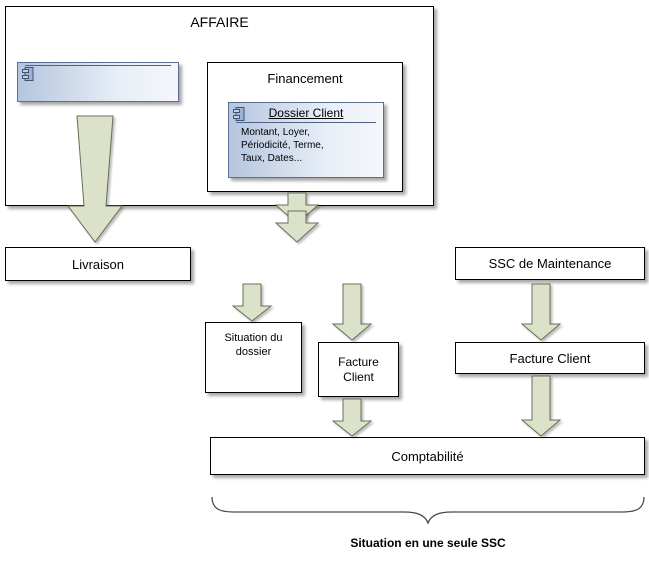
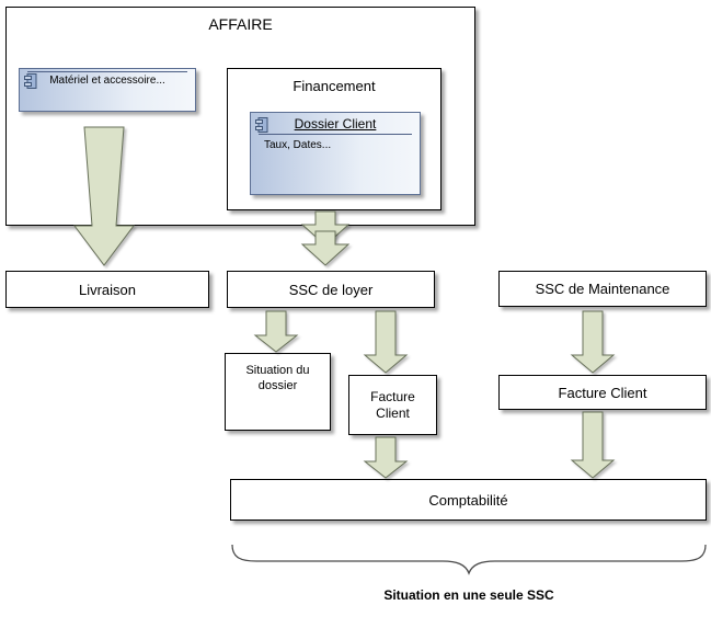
  AFFAIRE
  Financement
+ Matériel et accessoire...
  Dossier Client
- Montant, Loyer,
- Périodicité, Terme,
  Taux, Dates...
  Livraison
+ SSC de loyer
  SSC de Maintenance
  Situation du dossier
  Facture Client
  Facture Client
  Comptabilité
  Situation en une seule SSC
